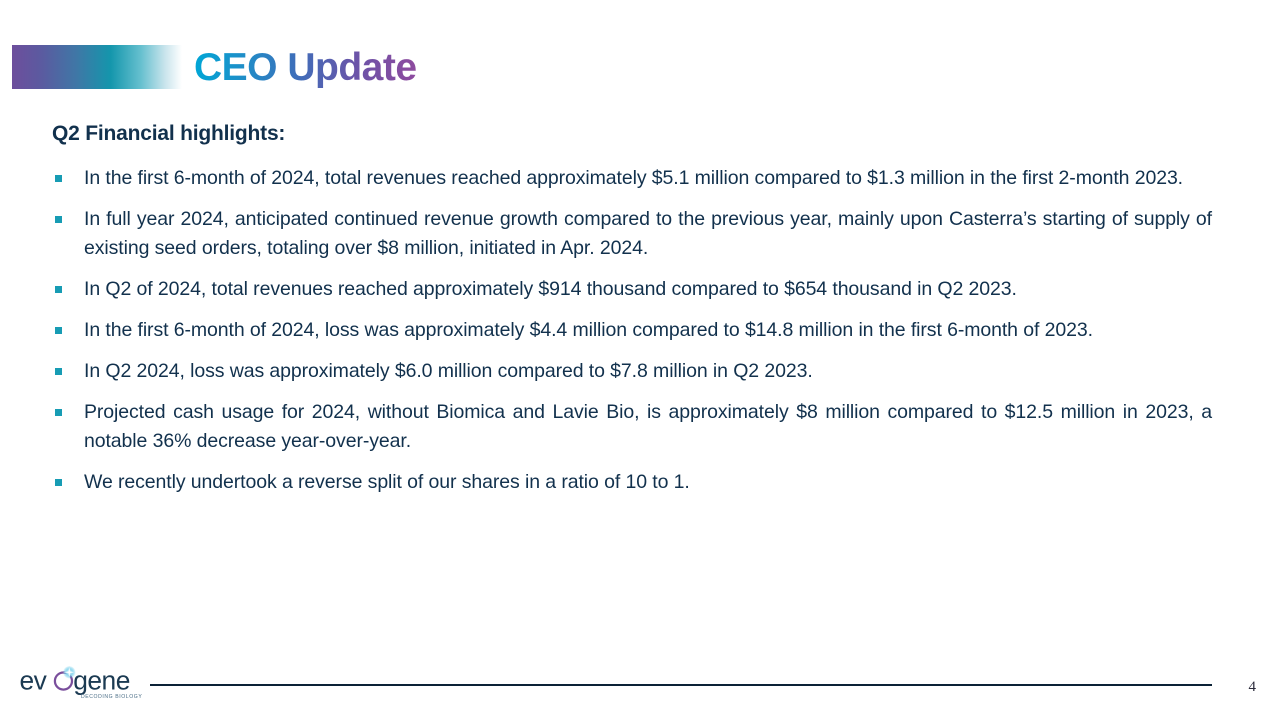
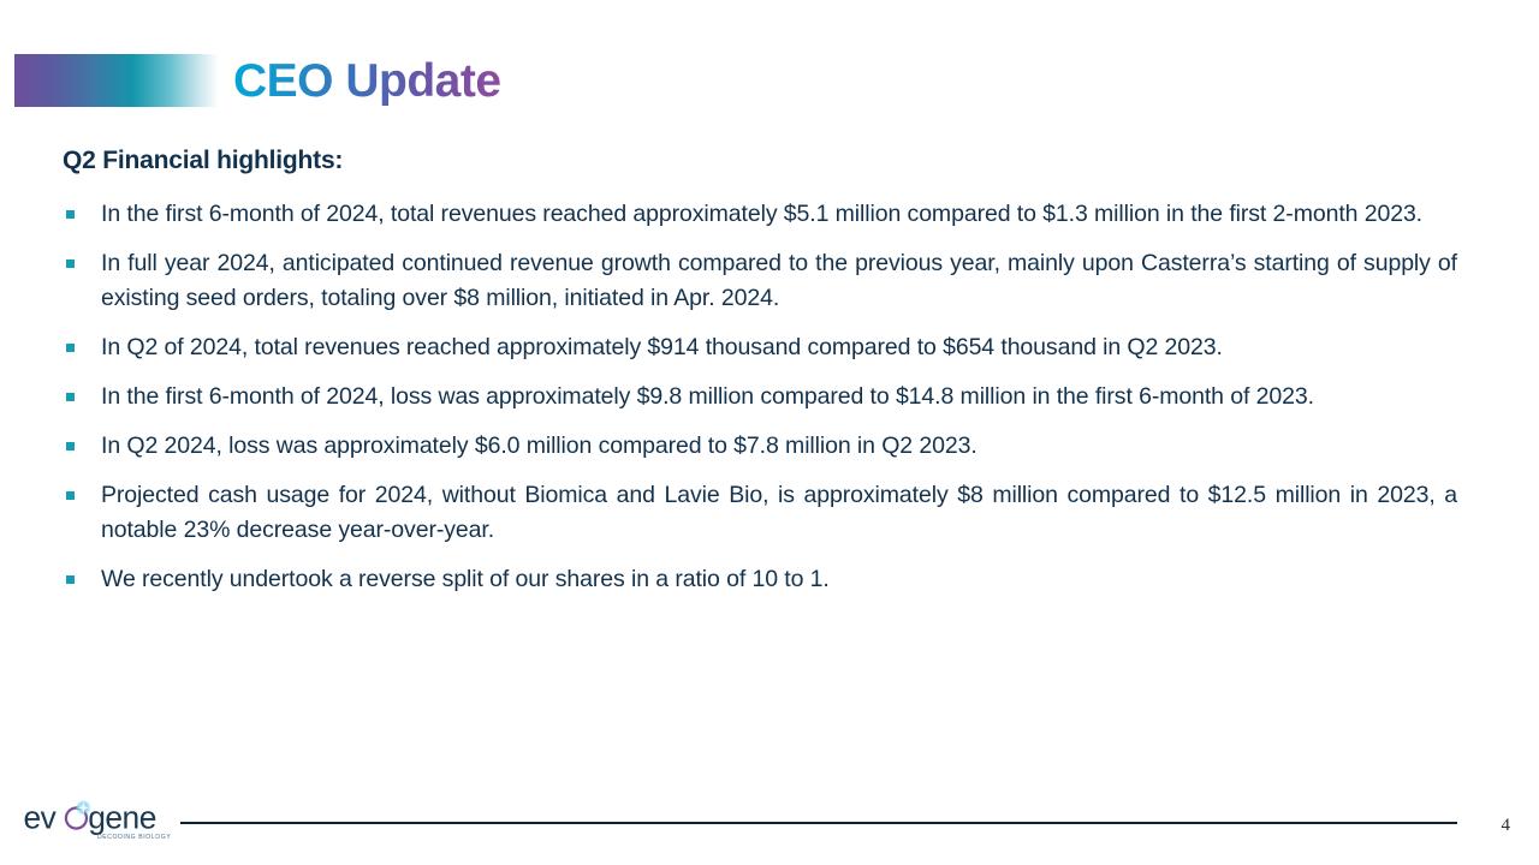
  CEO Update
  Q2 Financial highlights:
  In the first 6-month of 2024, total revenues reached approximately $5.1 million compared to $1.3 million in the first 2-month 2023.
  In full year 2024, anticipated continued revenue growth compared to the previous year, mainly upon Casterra’s starting of supply of existing seed orders, totaling over $8 million, initiated in Apr. 2024.
  In Q2 of 2024, total revenues reached approximately $914 thousand compared to $654 thousand in Q2 2023.
- In the first 6-month of 2024, loss was approximately $4.4 million compared to $14.8 million in the first 6-month of 2023.
+ In the first 6-month of 2024, loss was approximately $9.8 million compared to $14.8 million in the first 6-month of 2023.
  In Q2 2024, loss was approximately $6.0 million compared to $7.8 million in Q2 2023.
- Projected cash usage for 2024, without Biomica and Lavie Bio, is approximately $8 million compared to $12.5 million in 2023, a notable 36% decrease year-over-year.
+ Projected cash usage for 2024, without Biomica and Lavie Bio, is approximately $8 million compared to $12.5 million in 2023, a notable 23% decrease year-over-year.
  We recently undertook a reverse split of our shares in a ratio of 10 to 1.
  ev
  gene
  4
